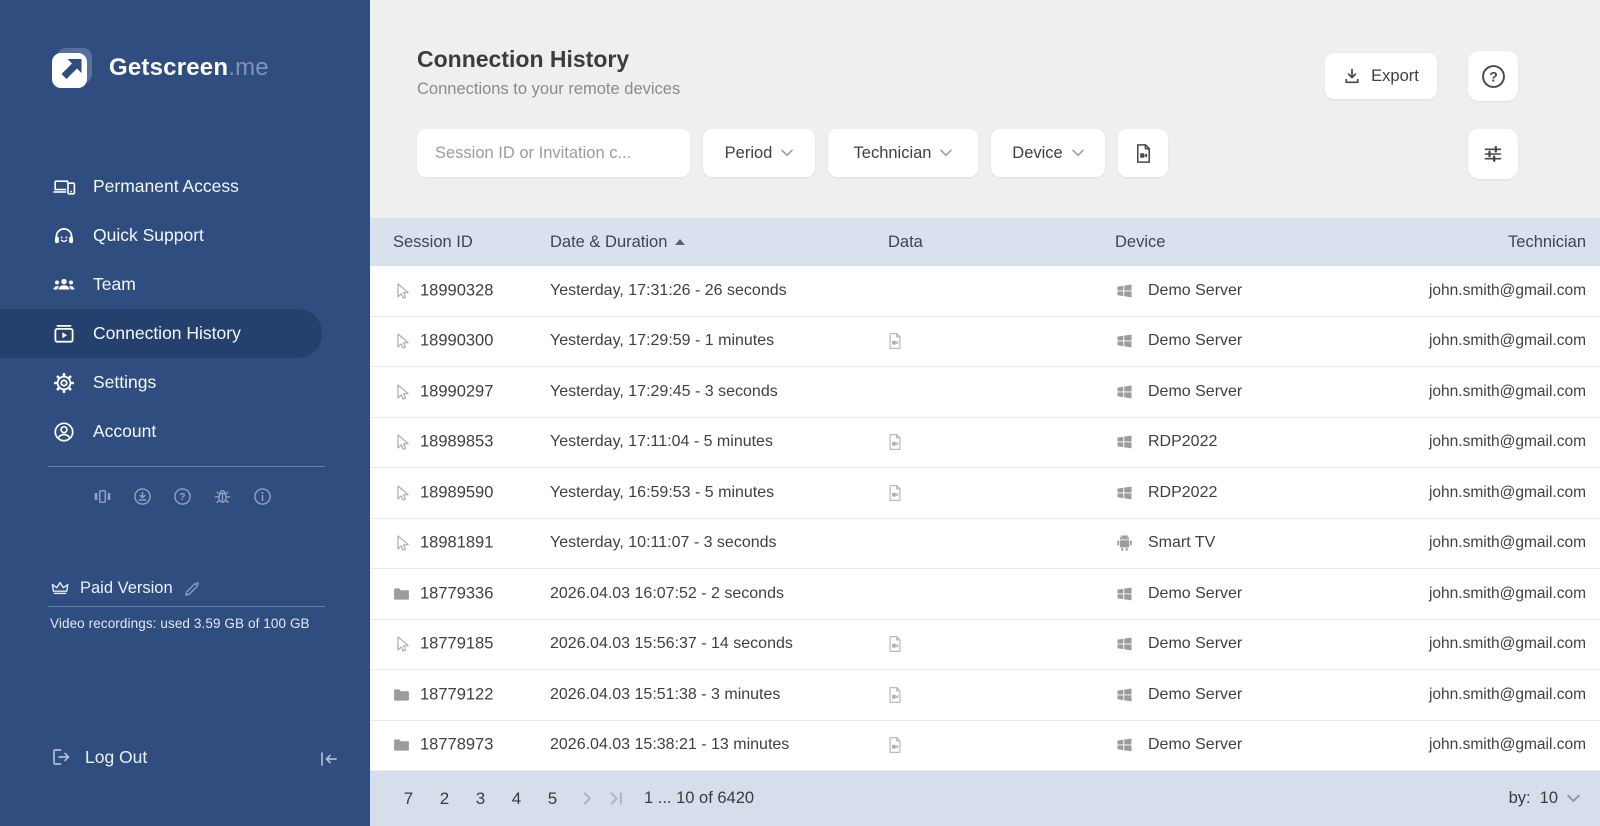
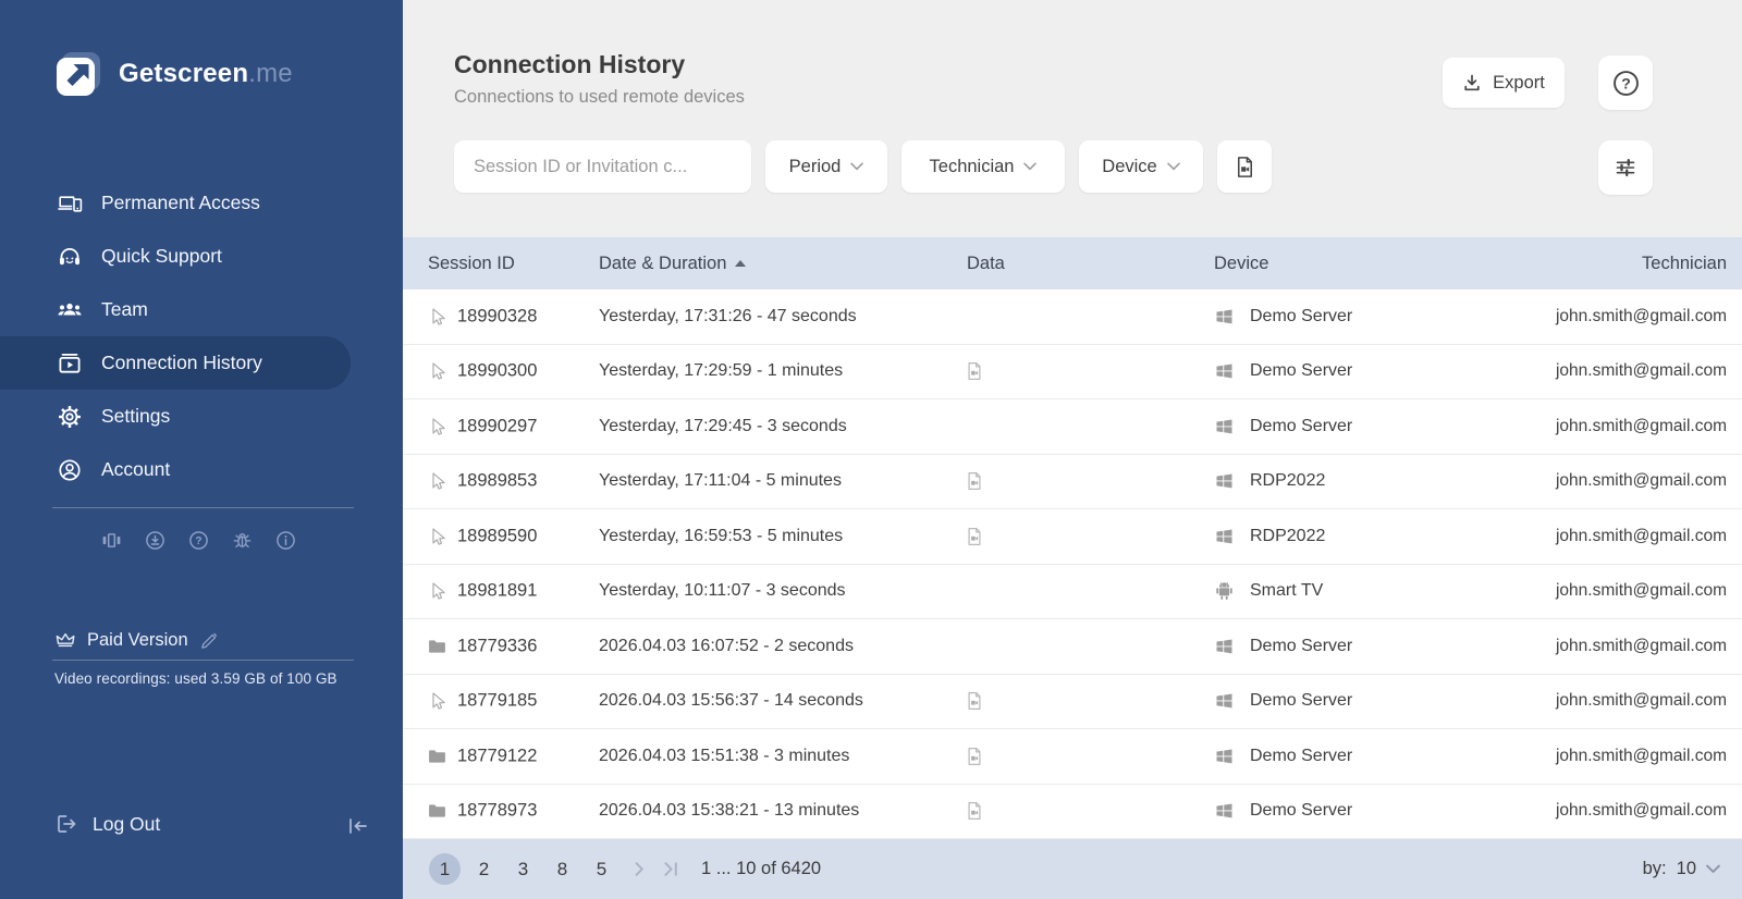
  Getscreen.me
  Permanent Access
  Quick Support
  Team
  Connection History
  Settings
  Account
  ?
  Paid Version
  Video recordings: used 3.59 GB of 100 GB
  Log Out
  Connection History
- Connections to your remote devices
+ Connections to used remote devices
  Export
  ?
  Session ID or Invitation c...
  Period
  Technician
  Device
  Session ID
  Date & Duration
  Data
  Device
  Technician
  18990328
- Yesterday, 17:31:26 - 26 seconds
+ Yesterday, 17:31:26 - 47 seconds
  Demo Server
  john.smith@gmail.com
  18990300
  Yesterday, 17:29:59 - 1 minutes
  Demo Server
  john.smith@gmail.com
  18990297
  Yesterday, 17:29:45 - 3 seconds
  Demo Server
  john.smith@gmail.com
  18989853
  Yesterday, 17:11:04 - 5 minutes
  RDP2022
  john.smith@gmail.com
  18989590
  Yesterday, 16:59:53 - 5 minutes
  RDP2022
  john.smith@gmail.com
  18981891
  Yesterday, 10:11:07 - 3 seconds
  Smart TV
  john.smith@gmail.com
  18779336
  2026.04.03 16:07:52 - 2 seconds
  Demo Server
  john.smith@gmail.com
  18779185
  2026.04.03 15:56:37 - 14 seconds
  Demo Server
  john.smith@gmail.com
  18779122
  2026.04.03 15:51:38 - 3 minutes
  Demo Server
  john.smith@gmail.com
  18778973
  2026.04.03 15:38:21 - 13 minutes
  Demo Server
  john.smith@gmail.com
- 7
+ 1
  2
  3
- 4
+ 8
  5
  1 ... 10 of 6420
  by:
  10
